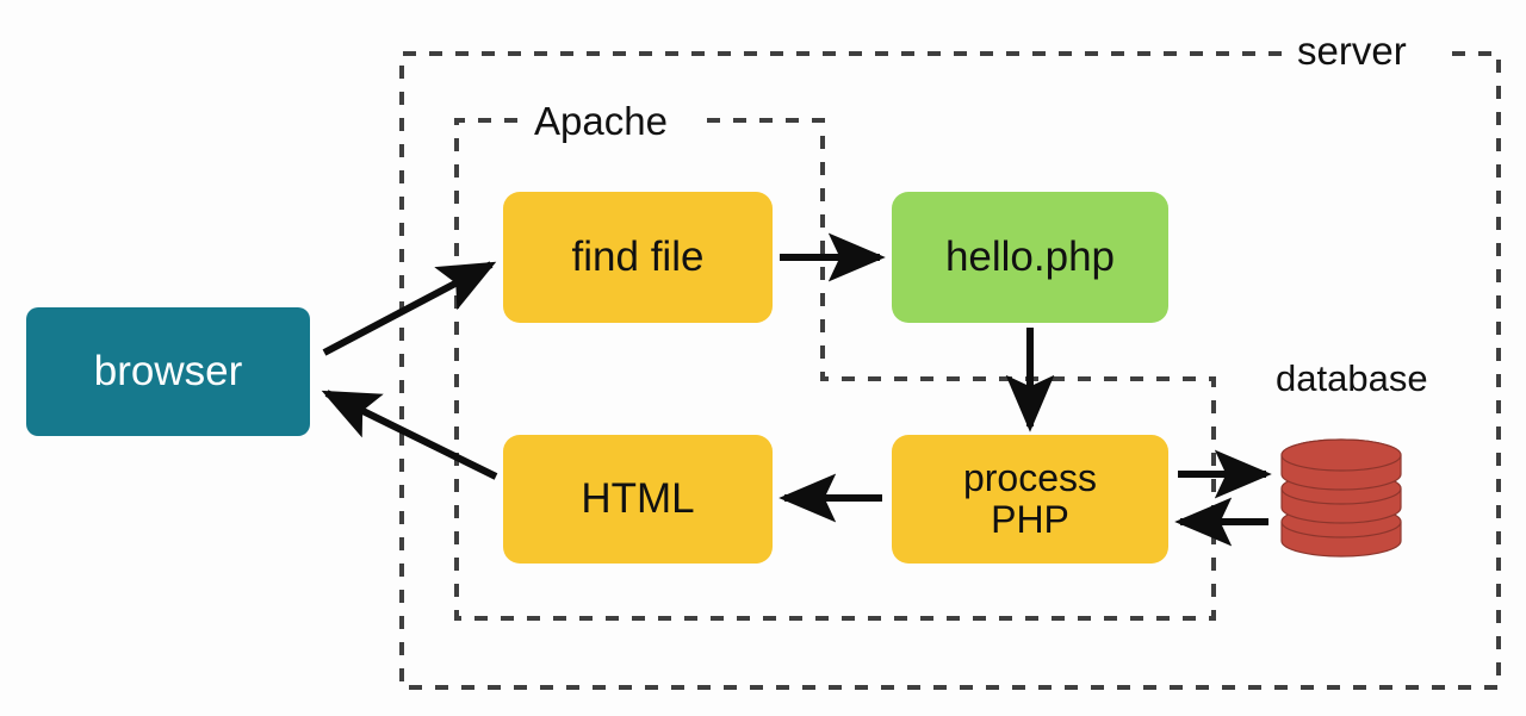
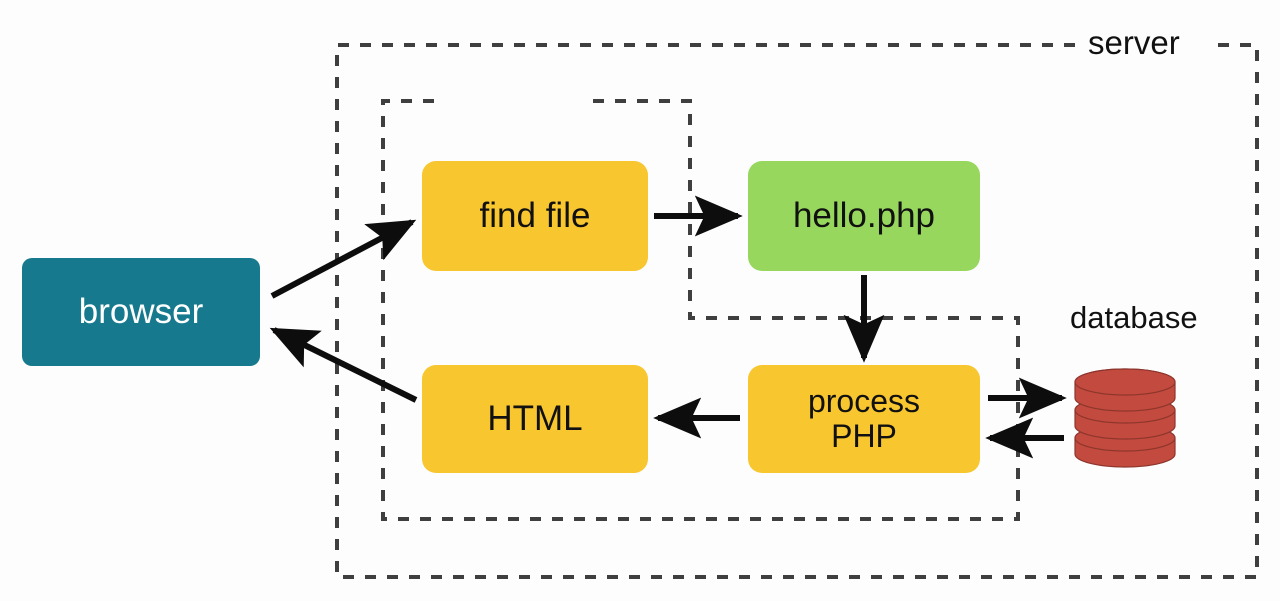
  server
- Apache
  browser
  find file
  hello.php
  HTML
  process
  PHP
  database
